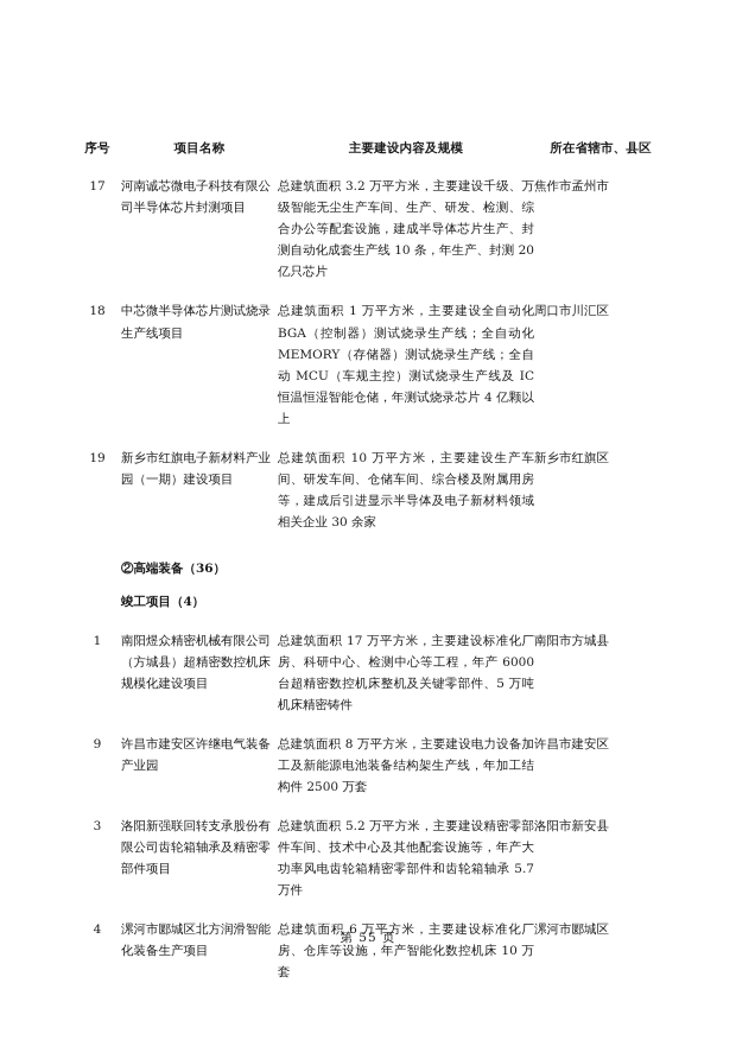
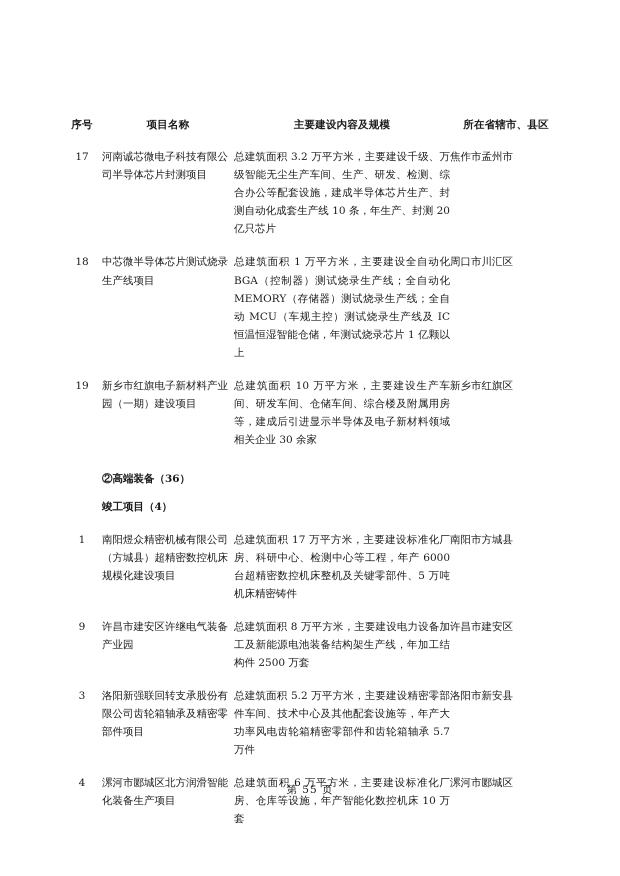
  序号	项目名称	主要建设内容及规模	所在省辖市、县区
  17	河南诚芯微电子科技有限公司半导体芯片封测项目	总建筑面积 3.2 万平方米，主要建设千级、万级智能无尘生产车间、生产、研发、检测、综合办公等配套设施，建成半导体芯片生产、封测自动化成套生产线 10 条，年生产、封测 20 亿只芯片	焦作市孟州市
- 18	中芯微半导体芯片测试烧录生产线项目	总建筑面积 1 万平方米，主要建设全自动化 BGA（控制器）测试烧录生产线；全自动化 MEMORY（存储器）测试烧录生产线；全自动 MCU（车规主控）测试烧录生产线及 IC 恒温恒湿智能仓储，年测试烧录芯片 4 亿颗以上	周口市川汇区
+ 18	中芯微半导体芯片测试烧录生产线项目	总建筑面积 1 万平方米，主要建设全自动化 BGA（控制器）测试烧录生产线；全自动化 MEMORY（存储器）测试烧录生产线；全自动 MCU（车规主控）测试烧录生产线及 IC 恒温恒湿智能仓储，年测试烧录芯片 1 亿颗以上	周口市川汇区
  19	新乡市红旗电子新材料产业园（一期）建设项目	总建筑面积 10 万平方米，主要建设生产车间、研发车间、仓储车间、综合楼及附属用房等，建成后引进显示半导体及电子新材料领域相关企业 30 余家	新乡市红旗区
  	②高端装备（36）
  	竣工项目（4）
  1	南阳煜众精密机械有限公司（方城县）超精密数控机床规模化建设项目	总建筑面积 17 万平方米，主要建设标准化厂房、科研中心、检测中心等工程，年产 6000 台超精密数控机床整机及关键零部件、5 万吨机床精密铸件	南阳市方城县
  9	许昌市建安区许继电气装备产业园	总建筑面积 8 万平方米，主要建设电力设备加工及新能源电池装备结构架生产线，年加工结构件 2500 万套	许昌市建安区
  3	洛阳新强联回转支承股份有限公司齿轮箱轴承及精密零部件项目	总建筑面积 5.2 万平方米，主要建设精密零部件车间、技术中心及其他配套设施等，年产大功率风电齿轮箱精密零部件和齿轮箱轴承 5.7 万件	洛阳市新安县
  4	漯河市郾城区北方润滑智能化装备生产项目	总建筑面积 6 万平方米，主要建设标准化厂房、仓库等设施，年产智能化数控机床 10 万套	漯河市郾城区
  第 55 页
